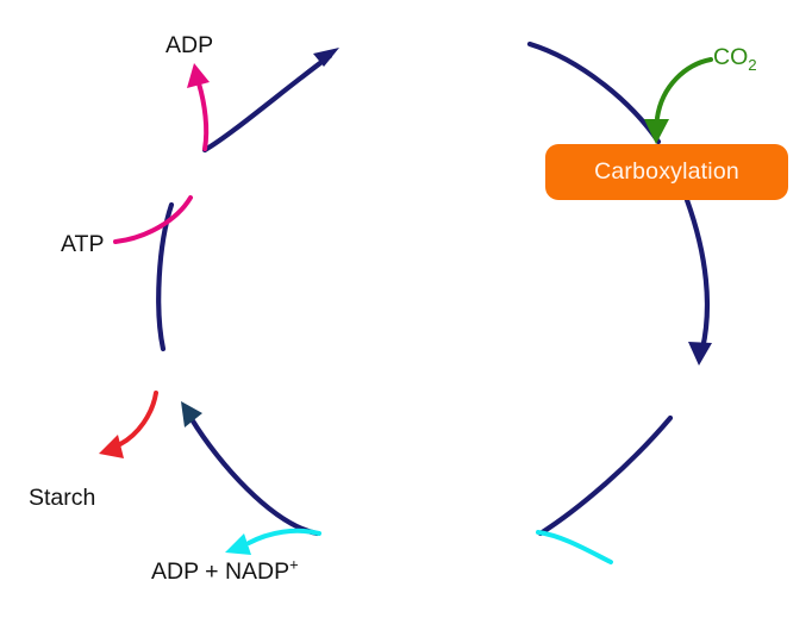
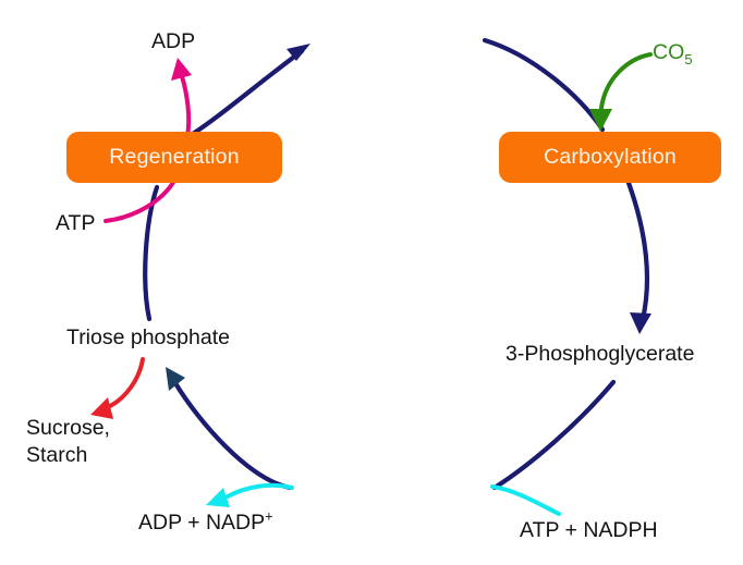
+ Regeneration
  Carboxylation
+ 3-Phosphoglycerate
+ Triose phosphate
+ Sucrose,
  Starch
  ADP
  ATP
- CO2
+ CO5
  ADP + NADP+
+ ATP + NADPH
